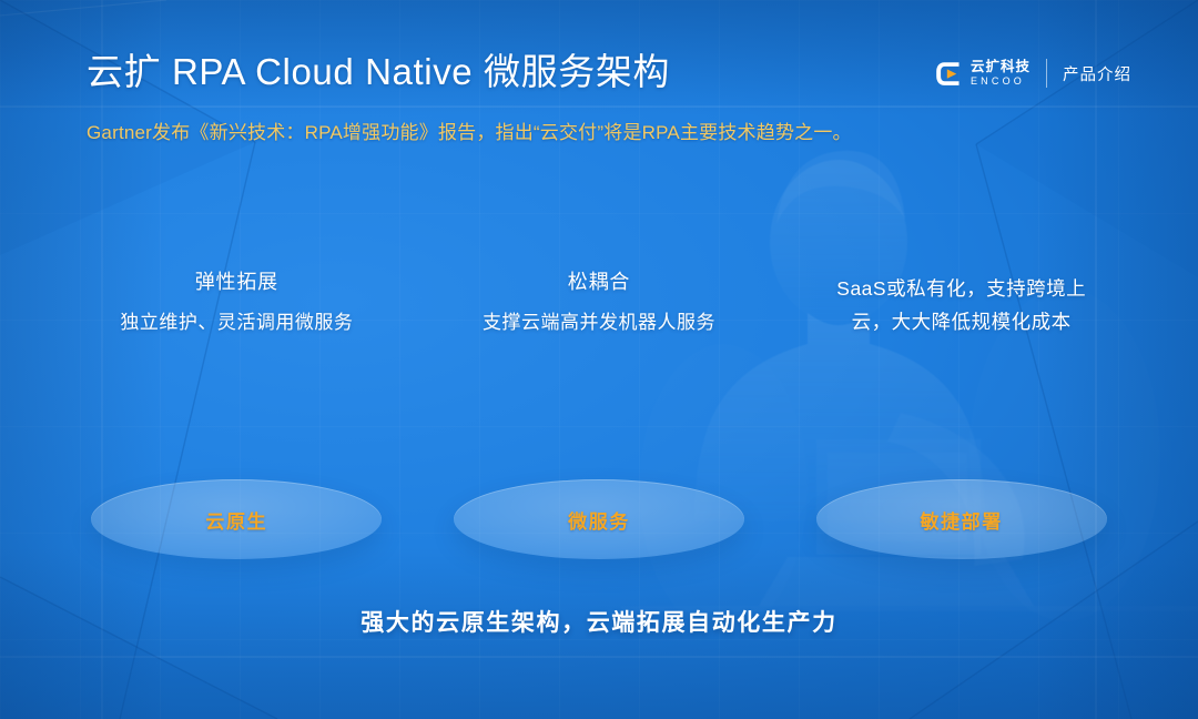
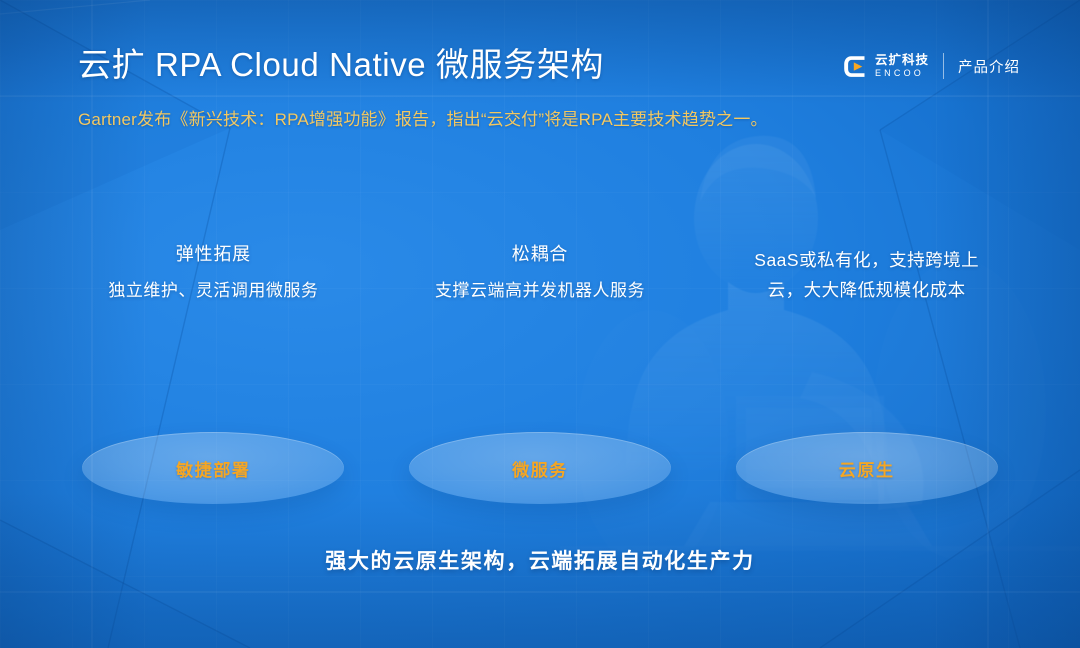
  云扩 RPA Cloud Native 微服务架构
  Gartner发布《新兴技术：RPA增强功能》报告，指出“云交付”将是RPA主要技术趋势之一。
  云扩科技
  ENCOO
  产品介绍
  弹性拓展
  独立维护、灵活调用微服务
  松耦合
  支撑云端高并发机器人服务
  SaaS或私有化，支持跨境上云，大大降低规模化成本
- 云原生
+ 敏捷部署
  微服务
- 敏捷部署
+ 云原生
  强大的云原生架构，云端拓展自动化生产力
